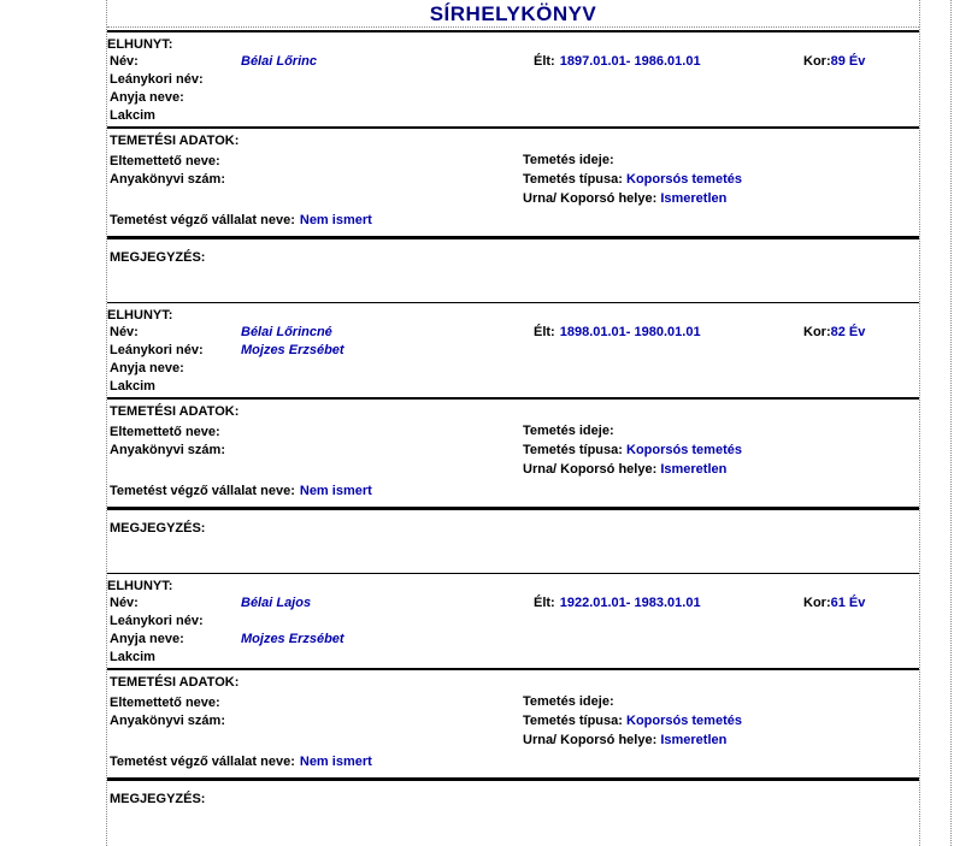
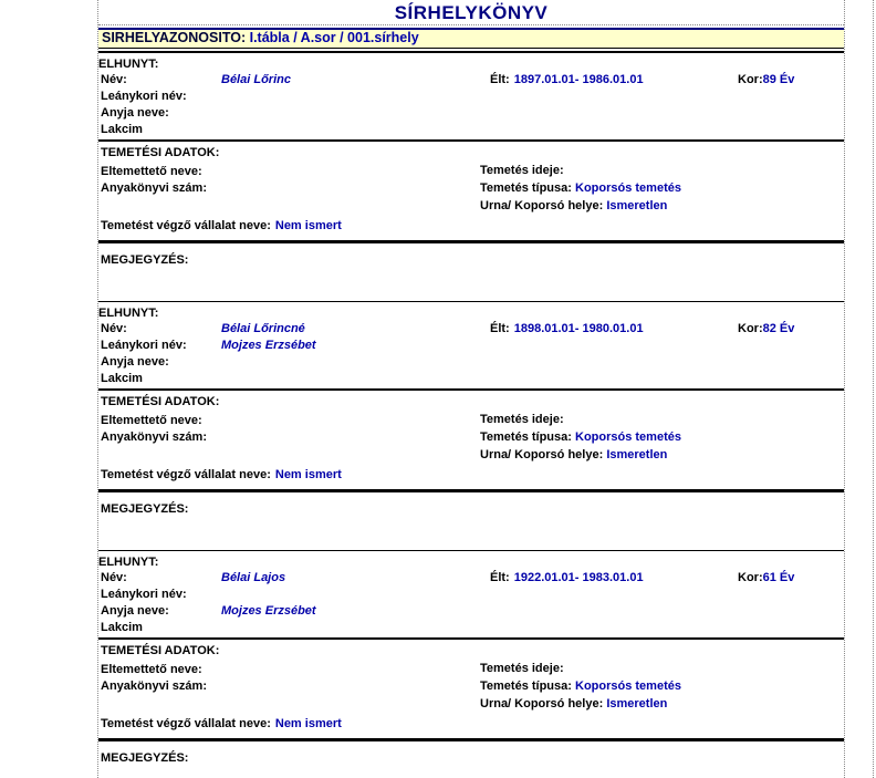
  SÍRHELYKÖNYV
+ SIRHELYAZONOSITO: I.tábla / A.sor / 001.sírhely
  ELHUNYT:
  Név:
  Bélai Lőrinc
  Élt: 1897.01.01- 1986.01.01
  Kor:89 Év
  Leánykori név:
  Anyja neve:
  Lakcim
  TEMETÉSI ADATOK:
  Eltemettető neve:
  Anyakönyvi szám:
  Temetés ideje:
  Temetés típusa: Koporsós temetés
  Urna/ Koporsó helye: Ismeretlen
  Temetést végző vállalat neve: Nem ismert
  MEGJEGYZÉS:
  ELHUNYT:
  Név:
  Bélai Lőrincné
  Élt: 1898.01.01- 1980.01.01
  Kor:82 Év
  Leánykori név:
  Mojzes Erzsébet
  Anyja neve:
  Lakcim
  TEMETÉSI ADATOK:
  Eltemettető neve:
  Anyakönyvi szám:
  Temetés ideje:
  Temetés típusa: Koporsós temetés
  Urna/ Koporsó helye: Ismeretlen
  Temetést végző vállalat neve: Nem ismert
  MEGJEGYZÉS:
  ELHUNYT:
  Név:
  Bélai Lajos
  Élt: 1922.01.01- 1983.01.01
  Kor:61 Év
  Leánykori név:
  Anyja neve:
  Mojzes Erzsébet
  Lakcim
  TEMETÉSI ADATOK:
  Eltemettető neve:
  Anyakönyvi szám:
  Temetés ideje:
  Temetés típusa: Koporsós temetés
  Urna/ Koporsó helye: Ismeretlen
  Temetést végző vállalat neve: Nem ismert
  MEGJEGYZÉS:
